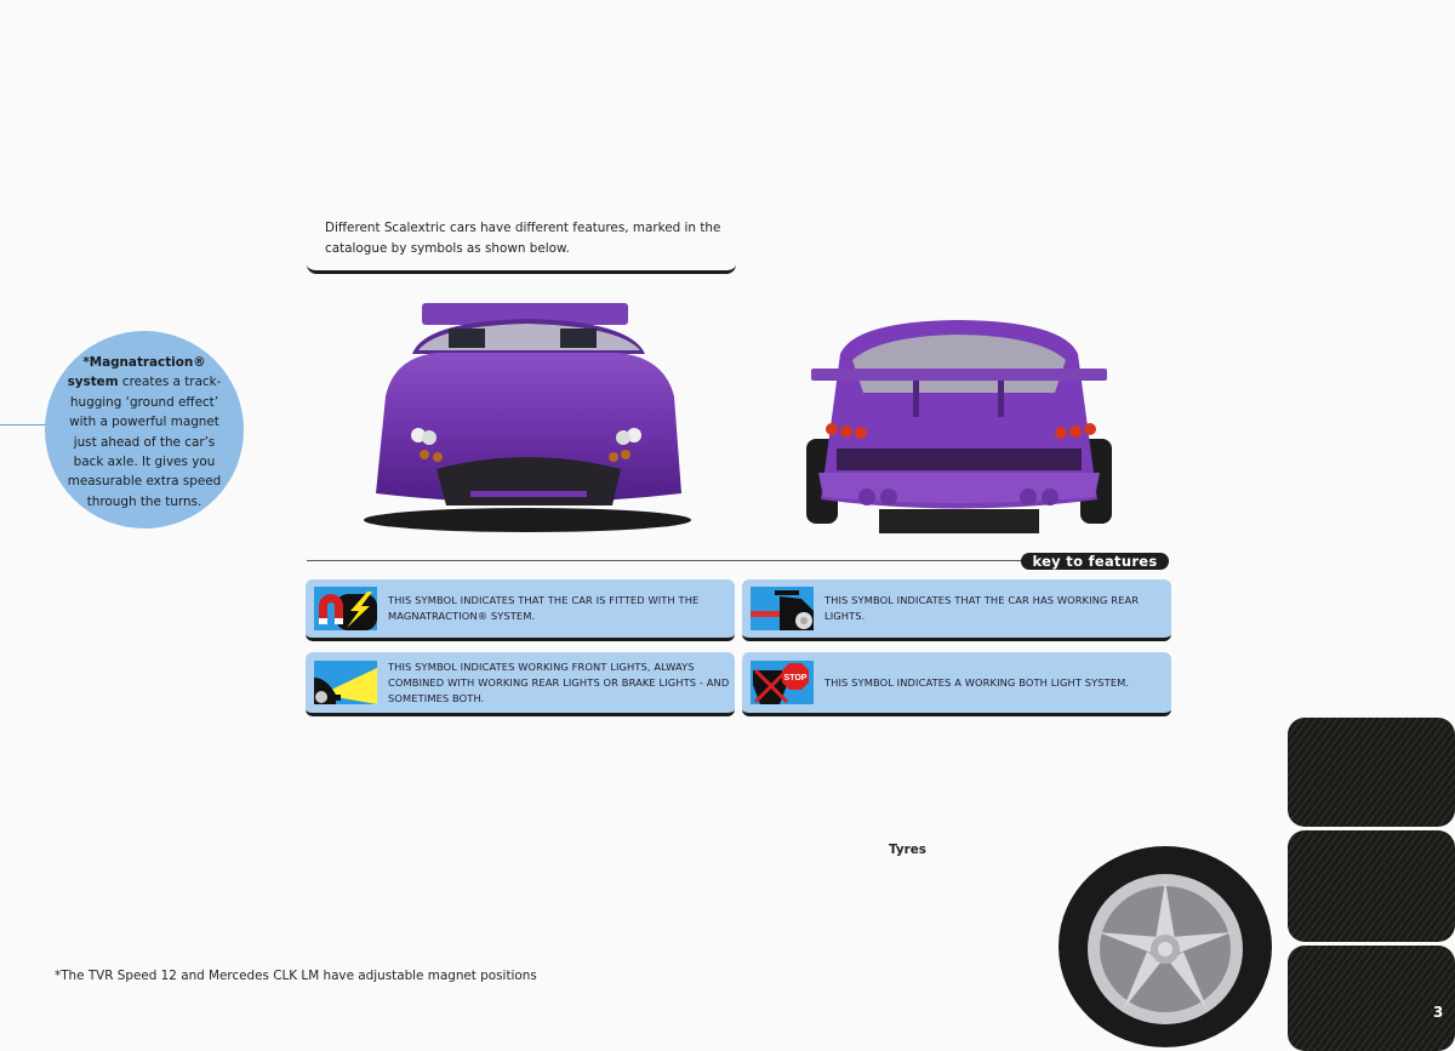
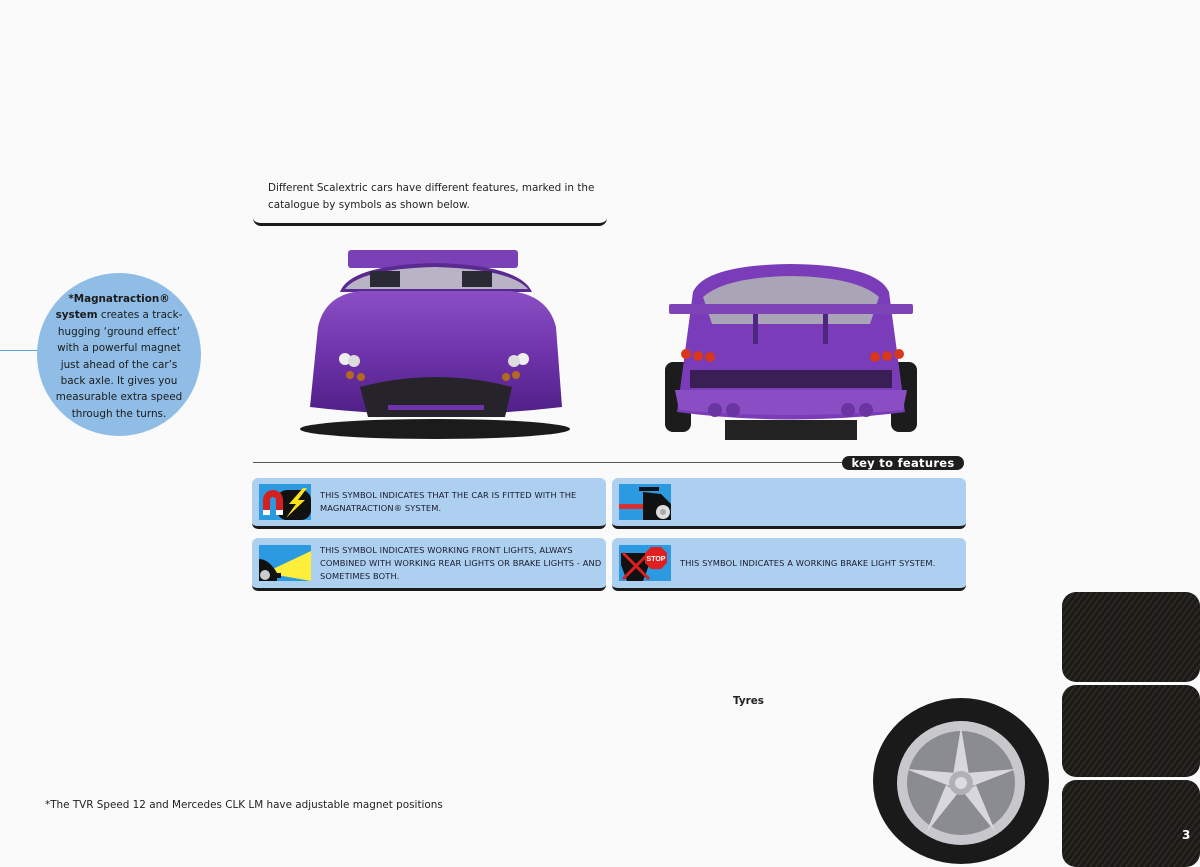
  Different Scalextric cars have different features, marked in the catalogue by symbols as shown below.
  *Magnatraction®
  system creates a track-hugging ‘ground effect’ with a powerful magnet just ahead of the car’s back axle. It gives you measurable extra speed through the turns.
  key to features
  THIS SYMBOL INDICATES THAT THE CAR IS FITTED WITH THE MAGNATRACTION® SYSTEM.
- THIS SYMBOL INDICATES THAT THE CAR HAS WORKING REAR LIGHTS.
  THIS SYMBOL INDICATES WORKING FRONT LIGHTS, ALWAYS COMBINED WITH WORKING REAR LIGHTS OR BRAKE LIGHTS - AND SOMETIMES BOTH.
- THIS SYMBOL INDICATES A WORKING BOTH LIGHT SYSTEM.
+ THIS SYMBOL INDICATES A WORKING BRAKE LIGHT SYSTEM.
  Tyres
  *The TVR Speed 12 and Mercedes CLK LM have adjustable magnet positions
  3
